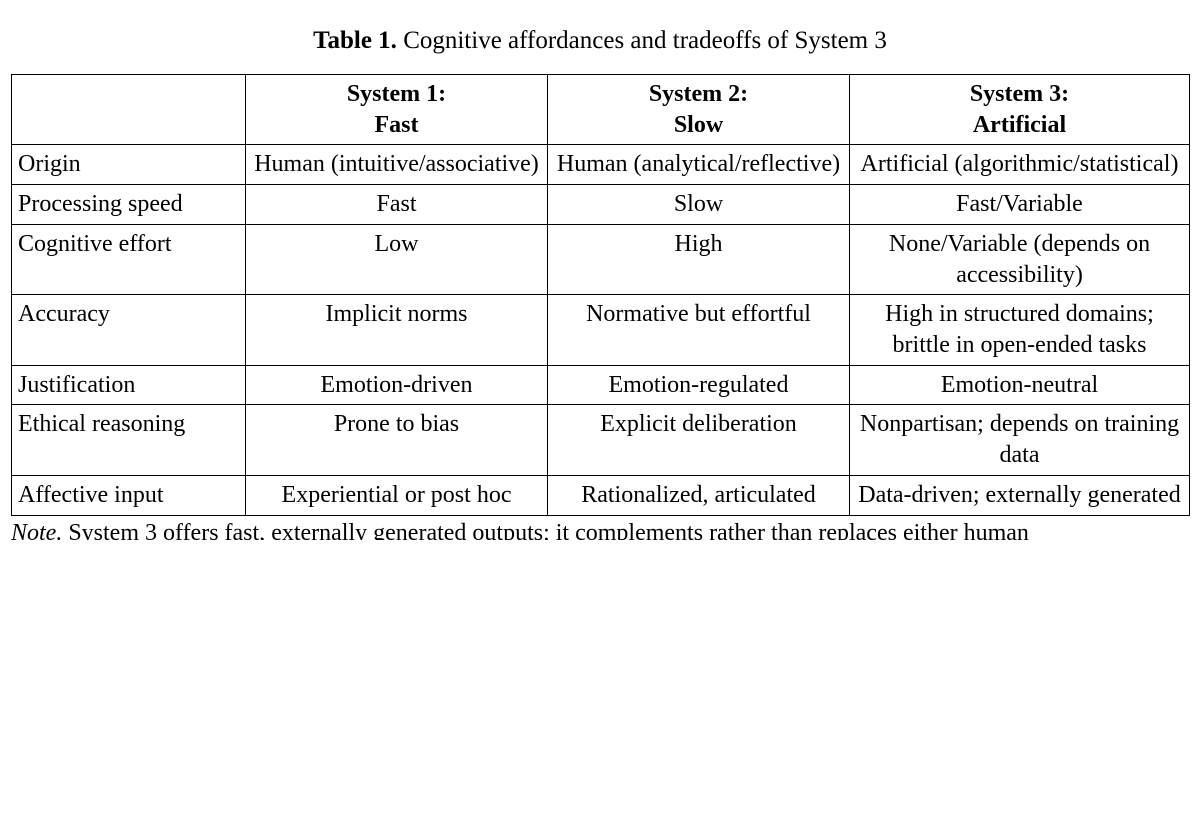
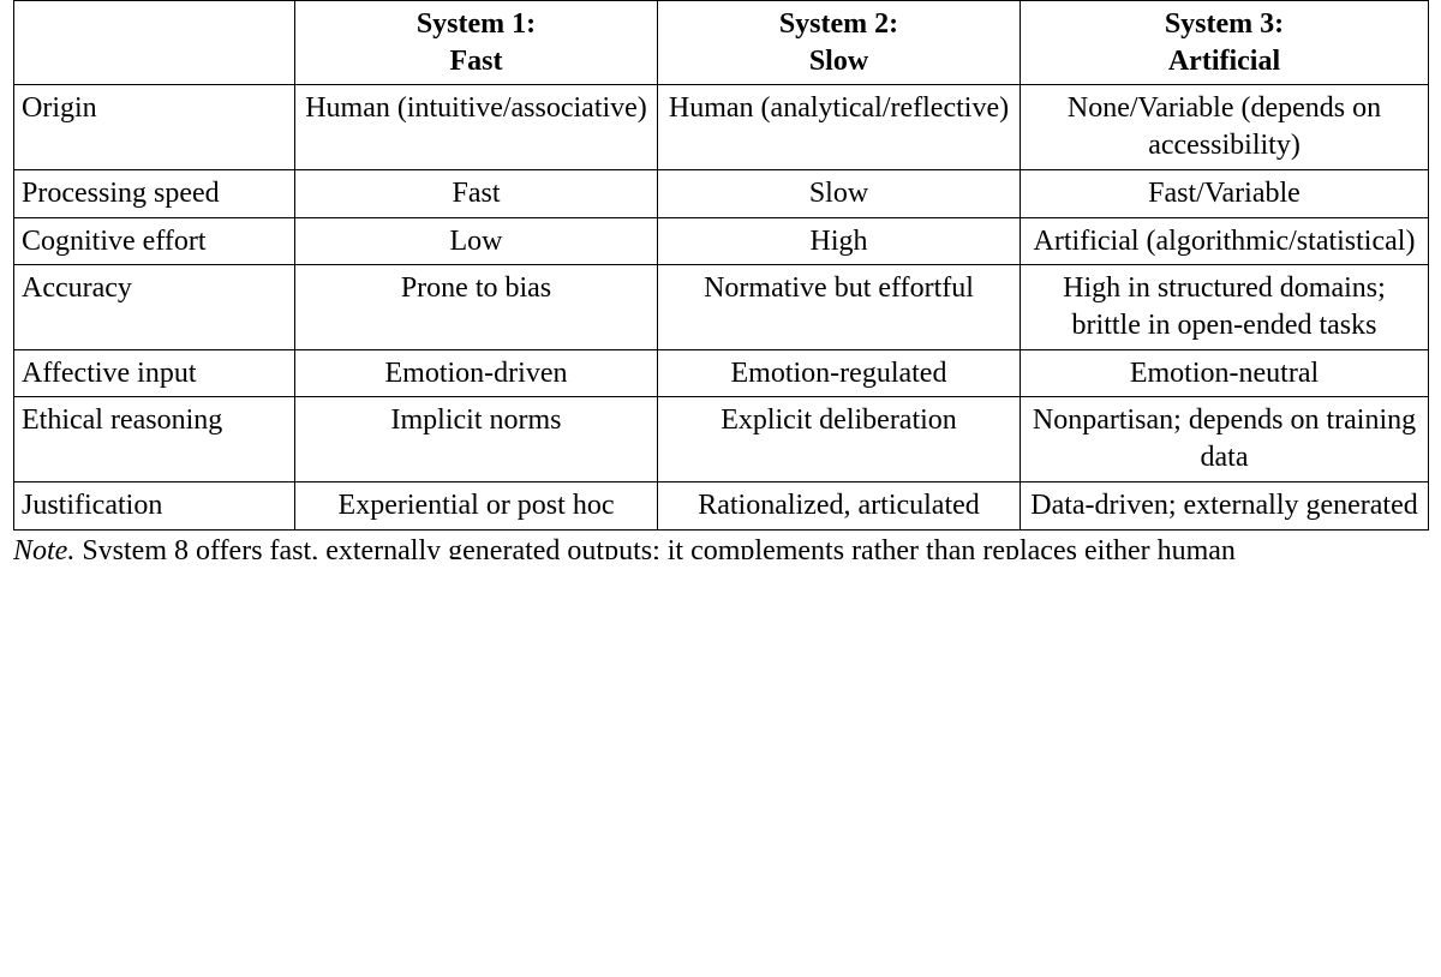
- Table 1. Cognitive affordances and tradeoffs of System 3
  	System 1: Fast	System 2: Slow	System 3: Artificial
- Origin	Human (intuitive/associative)	Human (analytical/reflective)	Artificial (algorithmic/statistical)
+ Origin	Human (intuitive/associative)	Human (analytical/reflective)	None/Variable (depends on accessibility)
  Processing speed	Fast	Slow	Fast/Variable
- Cognitive effort	Low	High	None/Variable (depends on accessibility)
+ Cognitive effort	Low	High	Artificial (algorithmic/statistical)
- Accuracy	Implicit norms	Normative but effortful	High in structured domains; brittle in open-ended tasks
+ Accuracy	Prone to bias	Normative but effortful	High in structured domains; brittle in open-ended tasks
- Justification	Emotion-driven	Emotion-regulated	Emotion-neutral
+ Affective input	Emotion-driven	Emotion-regulated	Emotion-neutral
- Ethical reasoning	Prone to bias	Explicit deliberation	Nonpartisan; depends on training data
+ Ethical reasoning	Implicit norms	Explicit deliberation	Nonpartisan; depends on training data
- Affective input	Experiential or post hoc	Rationalized, articulated	Data-driven; externally generated
+ Justification	Experiential or post hoc	Rationalized, articulated	Data-driven; externally generated
- Note. System 3 offers fast, externally generated outputs; it complements rather than replaces either human
+ Note. System 8 offers fast, externally generated outputs; it complements rather than replaces either human
